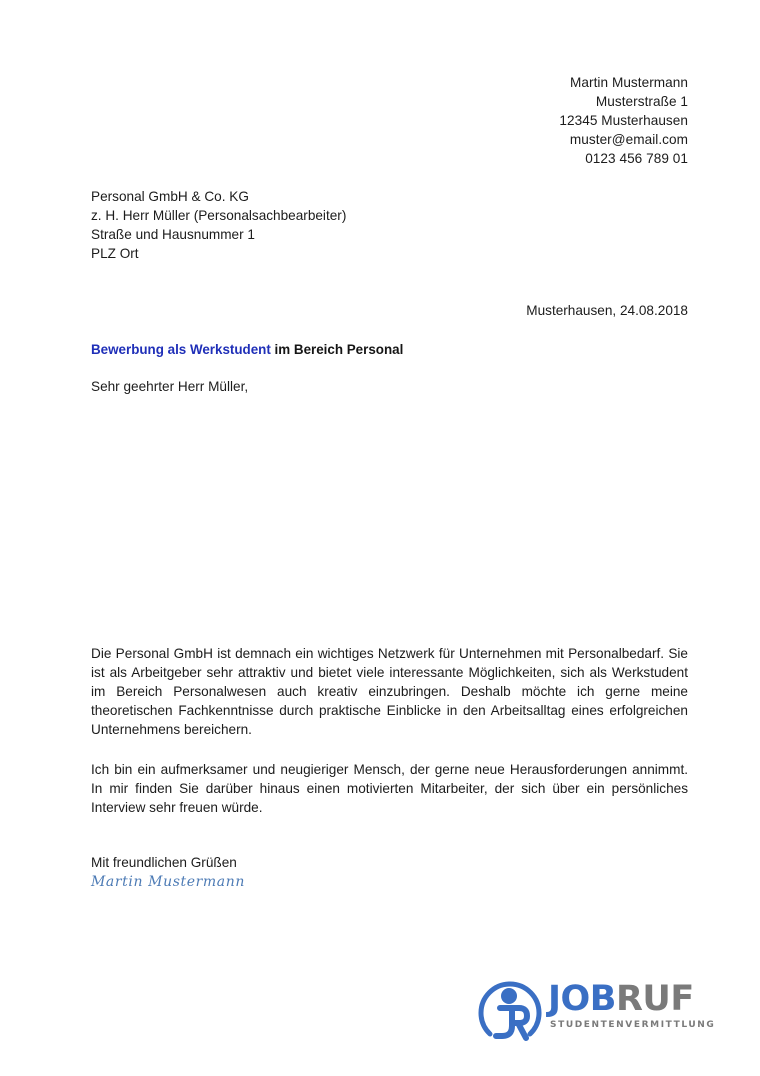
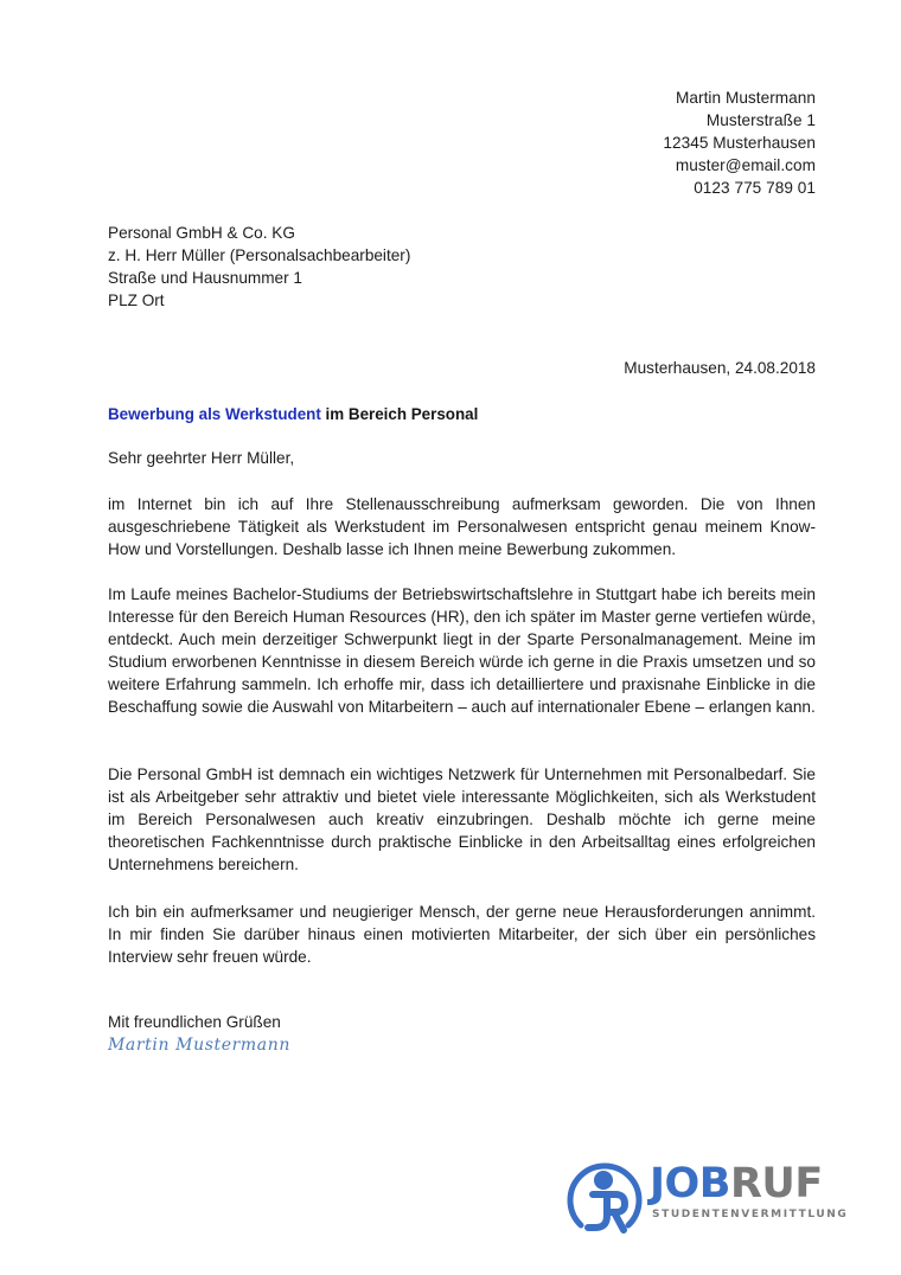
  Martin Mustermann
  Musterstraße 1
  12345 Musterhausen
  muster@email.com
- 0123 456 789 01
+ 0123 775 789 01
  Personal GmbH & Co. KG
  z. H. Herr Müller (Personalsachbearbeiter)
  Straße und Hausnummer 1
  PLZ Ort
  Musterhausen, 24.08.2018
  Bewerbung als Werkstudent im Bereich Personal
  Sehr geehrter Herr Müller,
+ im Internet bin ich auf Ihre Stellenausschreibung aufmerksam geworden. Die von Ihnen ausgeschriebene Tätigkeit als Werkstudent im Personalwesen entspricht genau meinem Know-How und Vorstellungen. Deshalb lasse ich Ihnen meine Bewerbung zukommen.
+ Im Laufe meines Bachelor-Studiums der Betriebswirtschaftslehre in Stuttgart habe ich bereits mein Interesse für den Bereich Human Resources (HR), den ich später im Master gerne vertiefen würde, entdeckt. Auch mein derzeitiger Schwerpunkt liegt in der Sparte Personalmanagement. Meine im Studium erworbenen Kenntnisse in diesem Bereich würde ich gerne in die Praxis umsetzen und so weitere Erfahrung sammeln. Ich erhoffe mir, dass ich detailliertere und praxisnahe Einblicke in die Beschaffung sowie die Auswahl von Mitarbeitern – auch auf internationaler Ebene – erlangen kann.
  Die Personal GmbH ist demnach ein wichtiges Netzwerk für Unternehmen mit Personalbedarf. Sie ist als Arbeitgeber sehr attraktiv und bietet viele interessante Möglichkeiten, sich als Werkstudent im Bereich Personalwesen auch kreativ einzubringen. Deshalb möchte ich gerne meine theoretischen Fachkenntnisse durch praktische Einblicke in den Arbeitsalltag eines erfolgreichen Unternehmens bereichern.
  Ich bin ein aufmerksamer und neugieriger Mensch, der gerne neue Herausforderungen annimmt. In mir finden Sie darüber hinaus einen motivierten Mitarbeiter, der sich über ein persönliches Interview sehr freuen würde.
  Mit freundlichen Grüßen
  Martin Mustermann
  JOBRUF
  STUDENTENVERMITTLUNG
